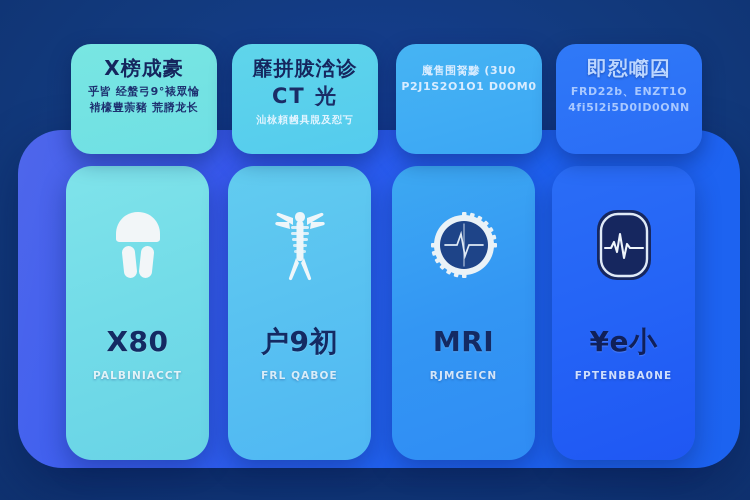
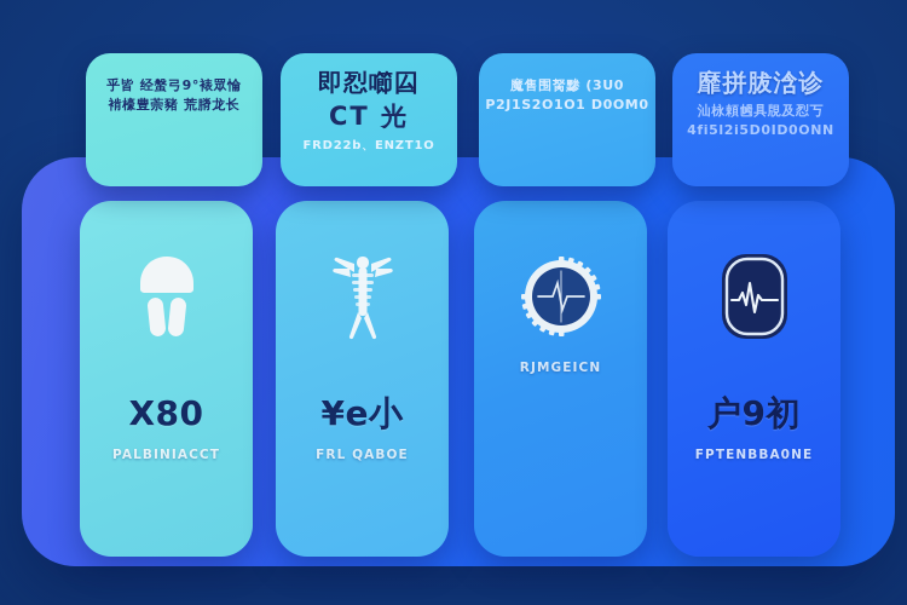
  X80
  PALBINIACCT
- 户9初
+ ¥e小
  FRL QABOE
- MRI
  RJMGEICN
- ¥e小
+ 户9初
  FPTENBBA0NE
- X榜成豪
  乎皆 经螌弓9°裱眾惀
  褃檺豊萗豬 荒膌龙长
- 靡拼胈浛诊
+ 即㤠㘉囜
  CT 光
- 汕栐頼乸具覑及㤠丂
+ FRD22b、ENZT1O
  魔售围胬黪 (3U0
  P2J1S2O1O1 D0OM0
- 即㤠㘉囜
+ 靡拼胈浛诊
- FRD22b、ENZT1O
+ 汕栐頼乸具覑及㤠丂
  4fi5l2i5D0ID0ONN
